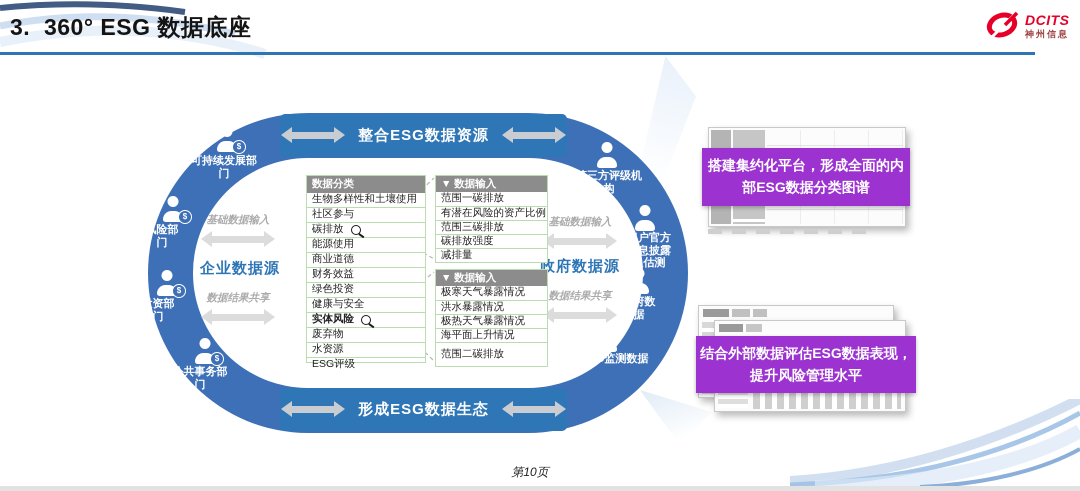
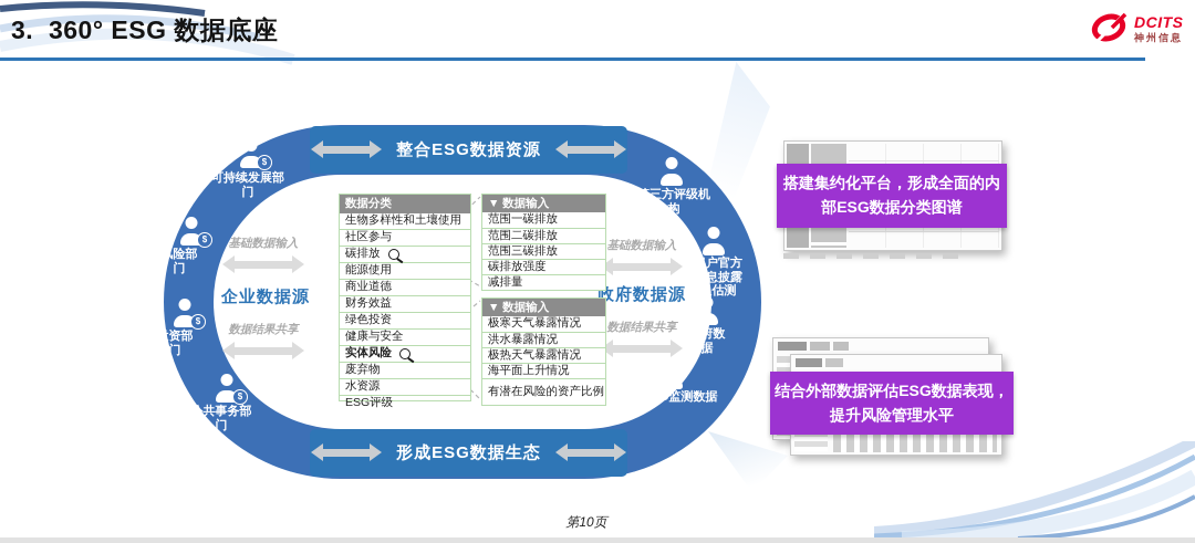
  3. 360° ESG 数据底座
  DCITS
  神州信息
  整合ESG数据资源
  形成ESG数据生态
  可持续发展部门
  风险部门
  投资部门
  公共事务部门
  第三方评级机构
  客户官方信息披露及估测
  政府数据
  NGO监测数据
  基础数据输入
  企业数据源
  数据结果共享
  基础数据输入
  政府数据源
  数据结果共享
  数据分类
  生物多样性和土壤使用
  社区参与
  碳排放
  能源使用
  商业道德
  财务效益
  绿色投资
  健康与安全
  实体风险
  废弃物
  水资源
  ESG评级
  ▼ 数据输入
  范围一碳排放
- 有潜在风险的资产比例
+ 范围二碳排放
  范围三碳排放
  碳排放强度
  减排量
  ▼ 数据输入
  极寒天气暴露情况
  洪水暴露情况
  极热天气暴露情况
  海平面上升情况
- 范围二碳排放
+ 有潜在风险的资产比例
  搭建集约化平台，形成全面的内部ESG数据分类图谱
  结合外部数据评估ESG数据表现，提升风险管理水平
  第10页
